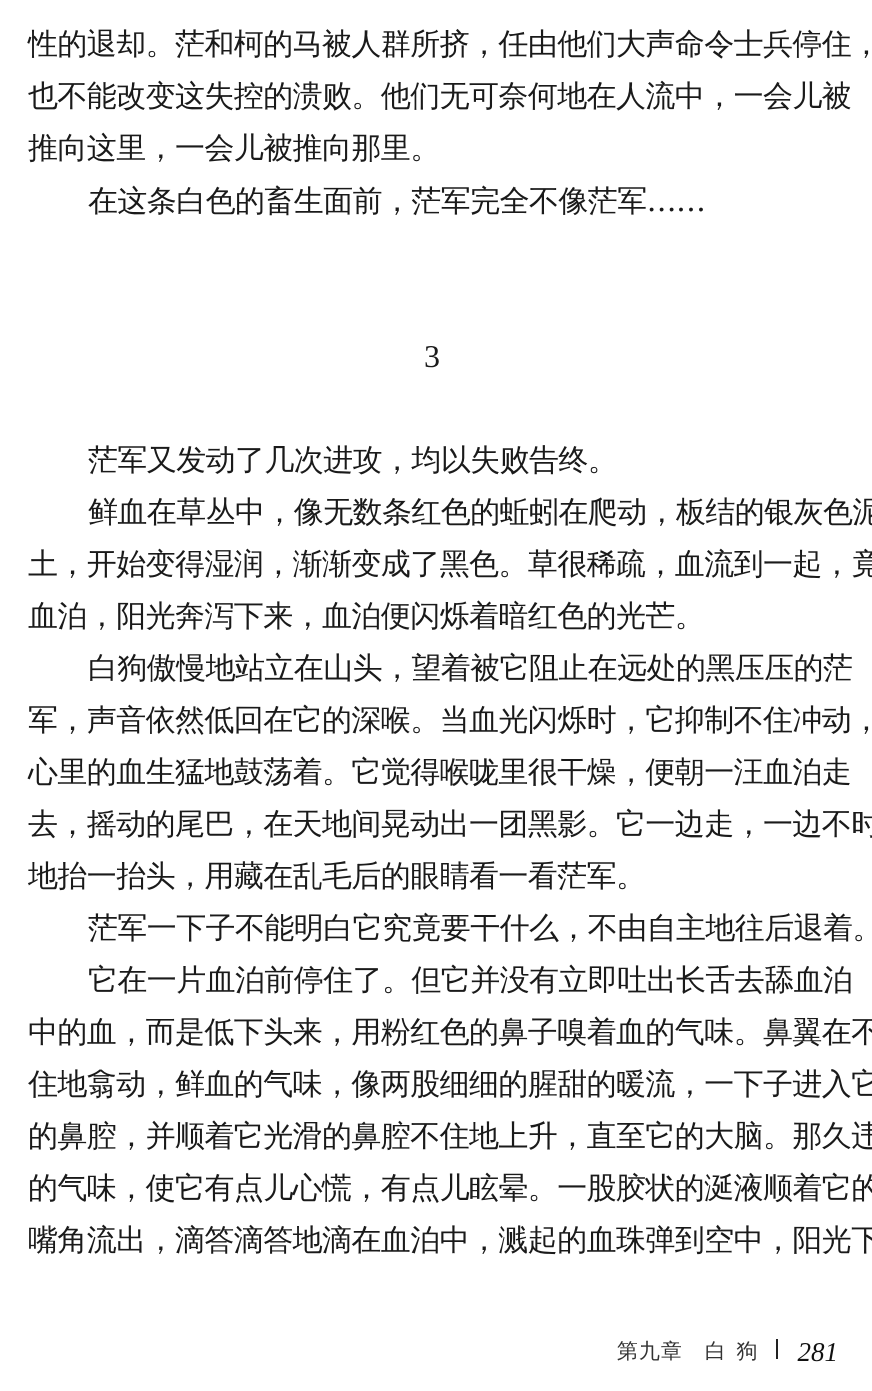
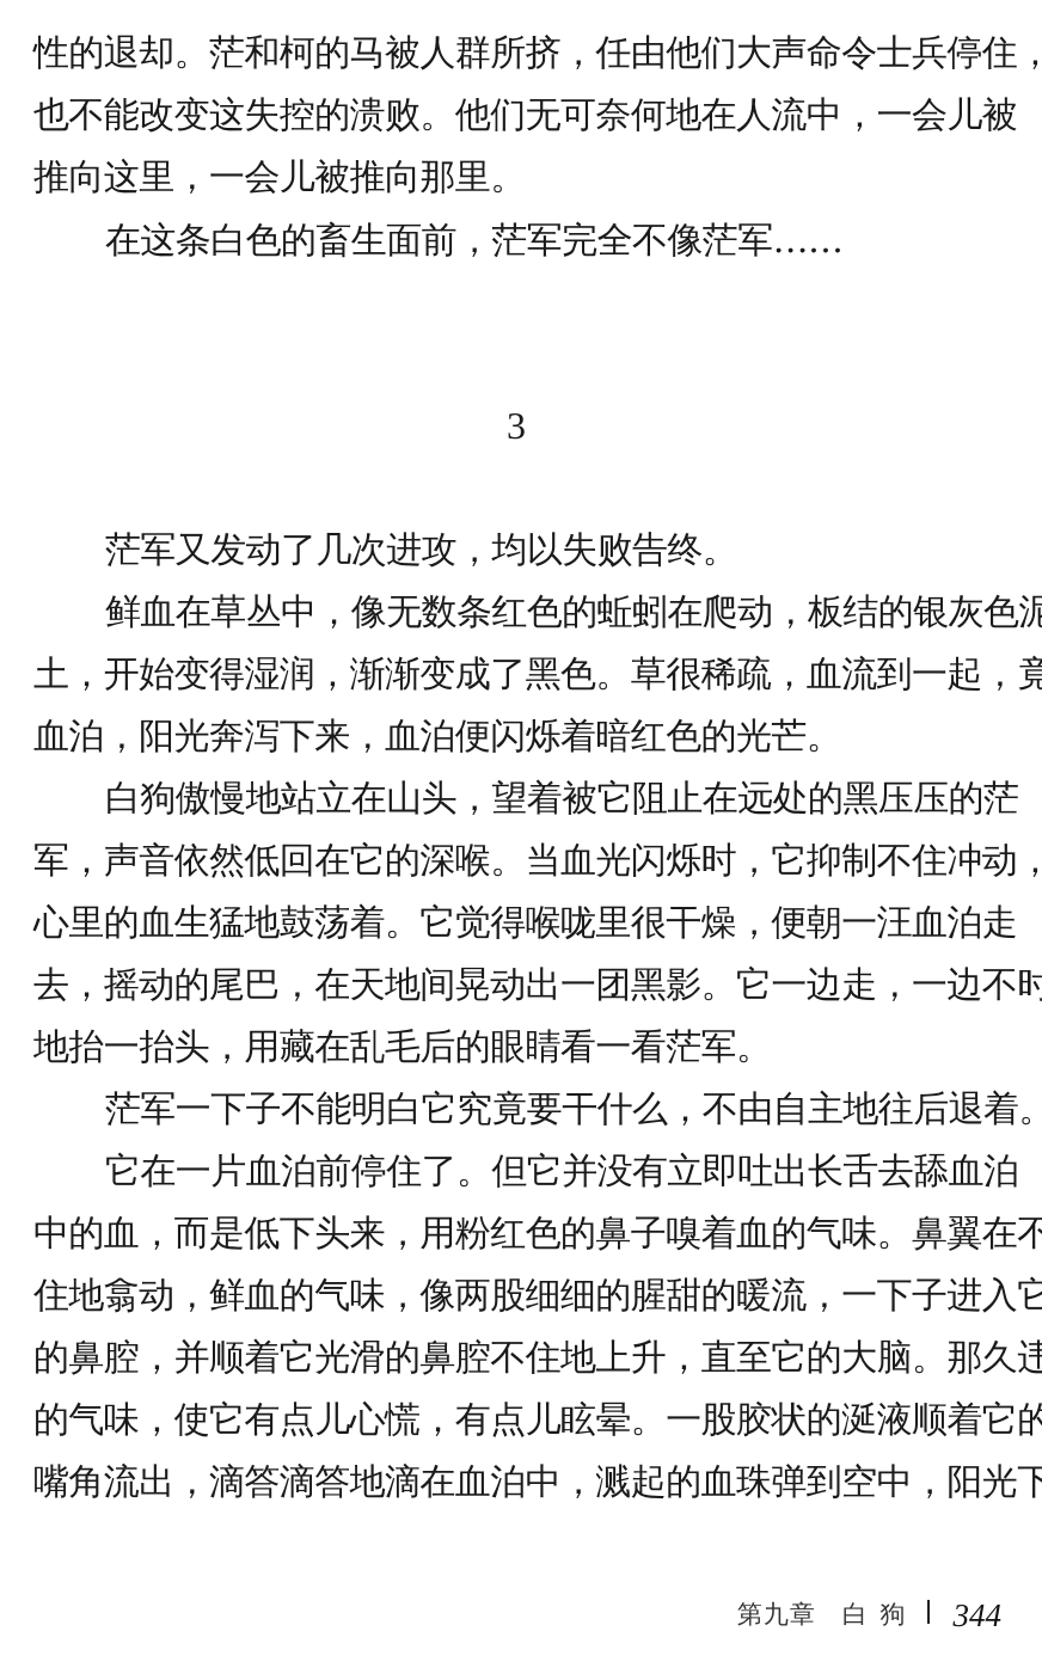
  性的退却。茫和柯的马被人群所挤，任由他们大声命令士兵停住，
  也不能改变这失控的溃败。他们无可奈何地在人流中，一会儿被
  推向这里，一会儿被推向那里。
  在这条白色的畜生面前，茫军完全不像茫军……
  3
  茫军又发动了几次进攻，均以失败告终。
  鲜血在草丛中，像无数条红色的蚯蚓在爬动，板结的银灰色泥
  土，开始变得湿润，渐渐变成了黑色。草很稀疏，血流到一起，竟
  血泊，阳光奔泻下来，血泊便闪烁着暗红色的光芒。
  白狗傲慢地站立在山头，望着被它阻止在远处的黑压压的茫
  军，声音依然低回在它的深喉。当血光闪烁时，它抑制不住冲动，
  心里的血生猛地鼓荡着。它觉得喉咙里很干燥，便朝一汪血泊走
  去，摇动的尾巴，在天地间晃动出一团黑影。它一边走，一边不时
  地抬一抬头，用藏在乱毛后的眼睛看一看茫军。
  茫军一下子不能明白它究竟要干什么，不由自主地往后退着。
  它在一片血泊前停住了。但它并没有立即吐出长舌去舔血泊
  中的血，而是低下头来，用粉红色的鼻子嗅着血的气味。鼻翼在不
  住地翕动，鲜血的气味，像两股细细的腥甜的暖流，一下子进入它
  的鼻腔，并顺着它光滑的鼻腔不住地上升，直至它的大脑。那久违
  的气味，使它有点儿心慌，有点儿眩晕。一股胶状的涎液顺着它的
  嘴角流出，滴答滴答地滴在血泊中，溅起的血珠弹到空中，阳光下
  第九章
  白 狗
- 281
+ 344
